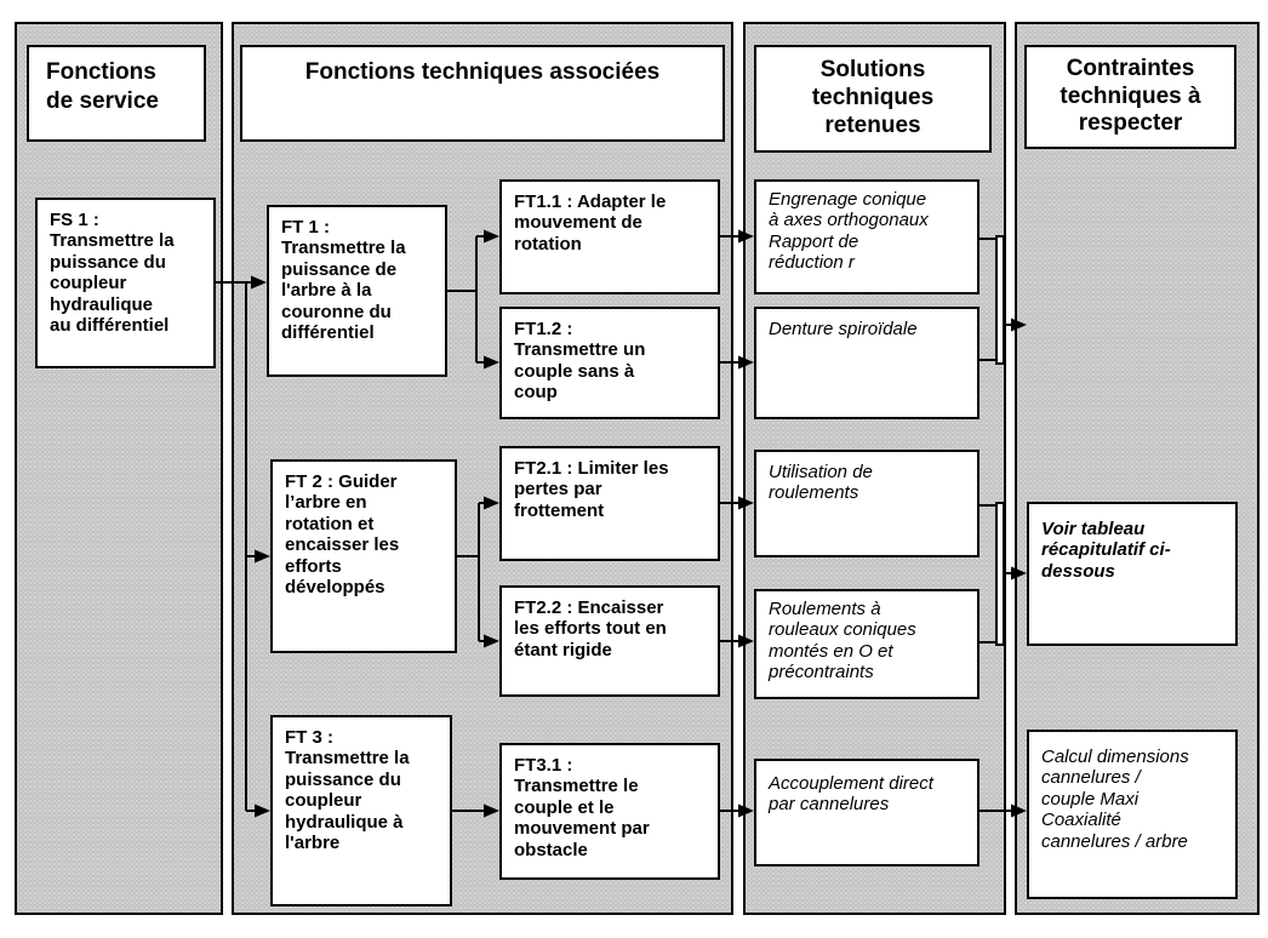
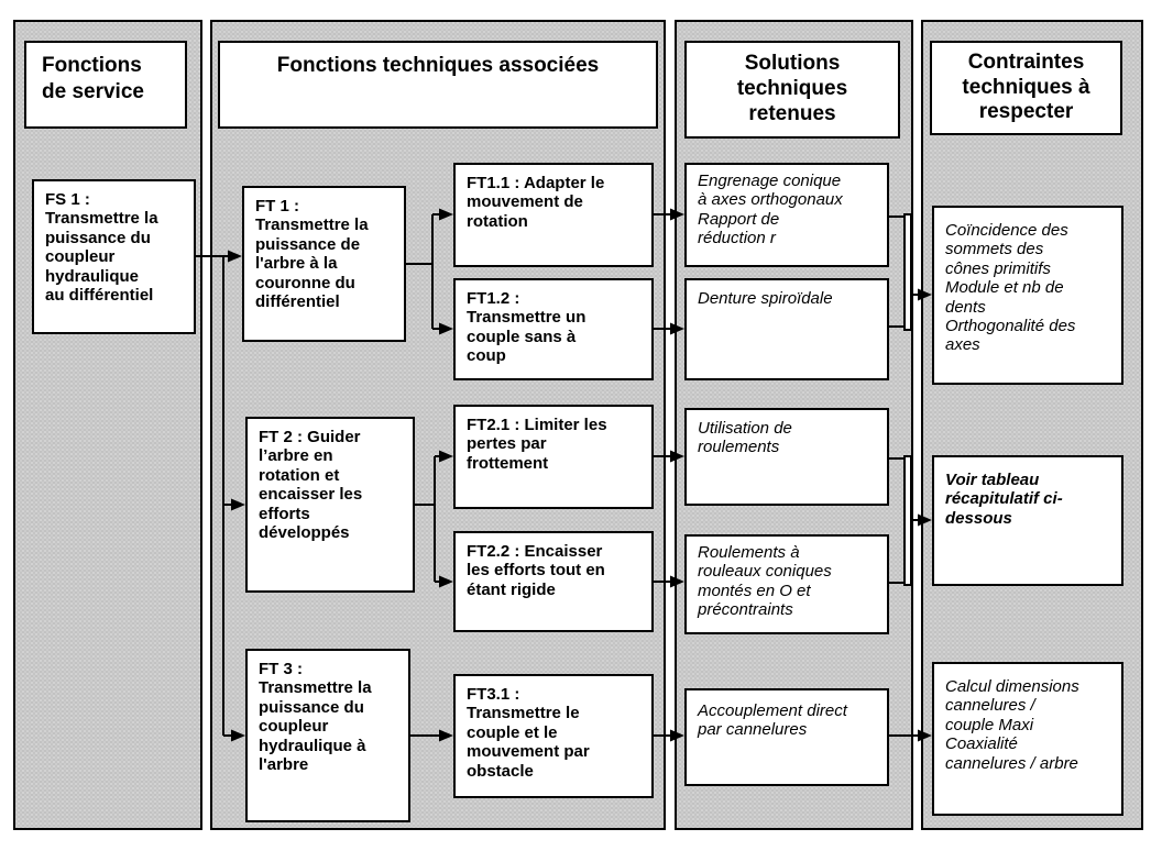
  Fonctions
  de service
  Fonctions techniques associées
  Solutions
  techniques
  retenues
  Contraintes
  techniques à
  respecter
  FS 1 :
  Transmettre la
  puissance du
  coupleur
  hydraulique
  au différentiel
  FT 1 :
  Transmettre la
  puissance de
  l'arbre à la
  couronne du
  différentiel
  FT1.1 : Adapter le
  mouvement de
  rotation
  FT1.2 :
  Transmettre un
  couple sans à
  coup
  FT 2 : Guider
  l’arbre en
  rotation et
  encaisser les
  efforts
  développés
  FT2.1 : Limiter les
  pertes par
  frottement
  FT2.2 : Encaisser
  les efforts tout en
  étant rigide
  FT 3 :
  Transmettre la
  puissance du
  coupleur
  hydraulique à
  l'arbre
  FT3.1 :
  Transmettre le
  couple et le
  mouvement par
  obstacle
  Engrenage conique
  à axes orthogonaux
  Rapport de
  réduction r
  Denture spiroïdale
  Utilisation de
  roulements
  Roulements à
  rouleaux coniques
  montés en O et
  précontraints
  Accouplement direct
  par cannelures
+ Coïncidence des
+ sommets des
+ cônes primitifs
+ Module et nb de
+ dents
+ Orthogonalité des
+ axes
  Voir tableau
  récapitulatif ci-
  dessous
  Calcul dimensions
  cannelures /
  couple Maxi
  Coaxialité
  cannelures / arbre
